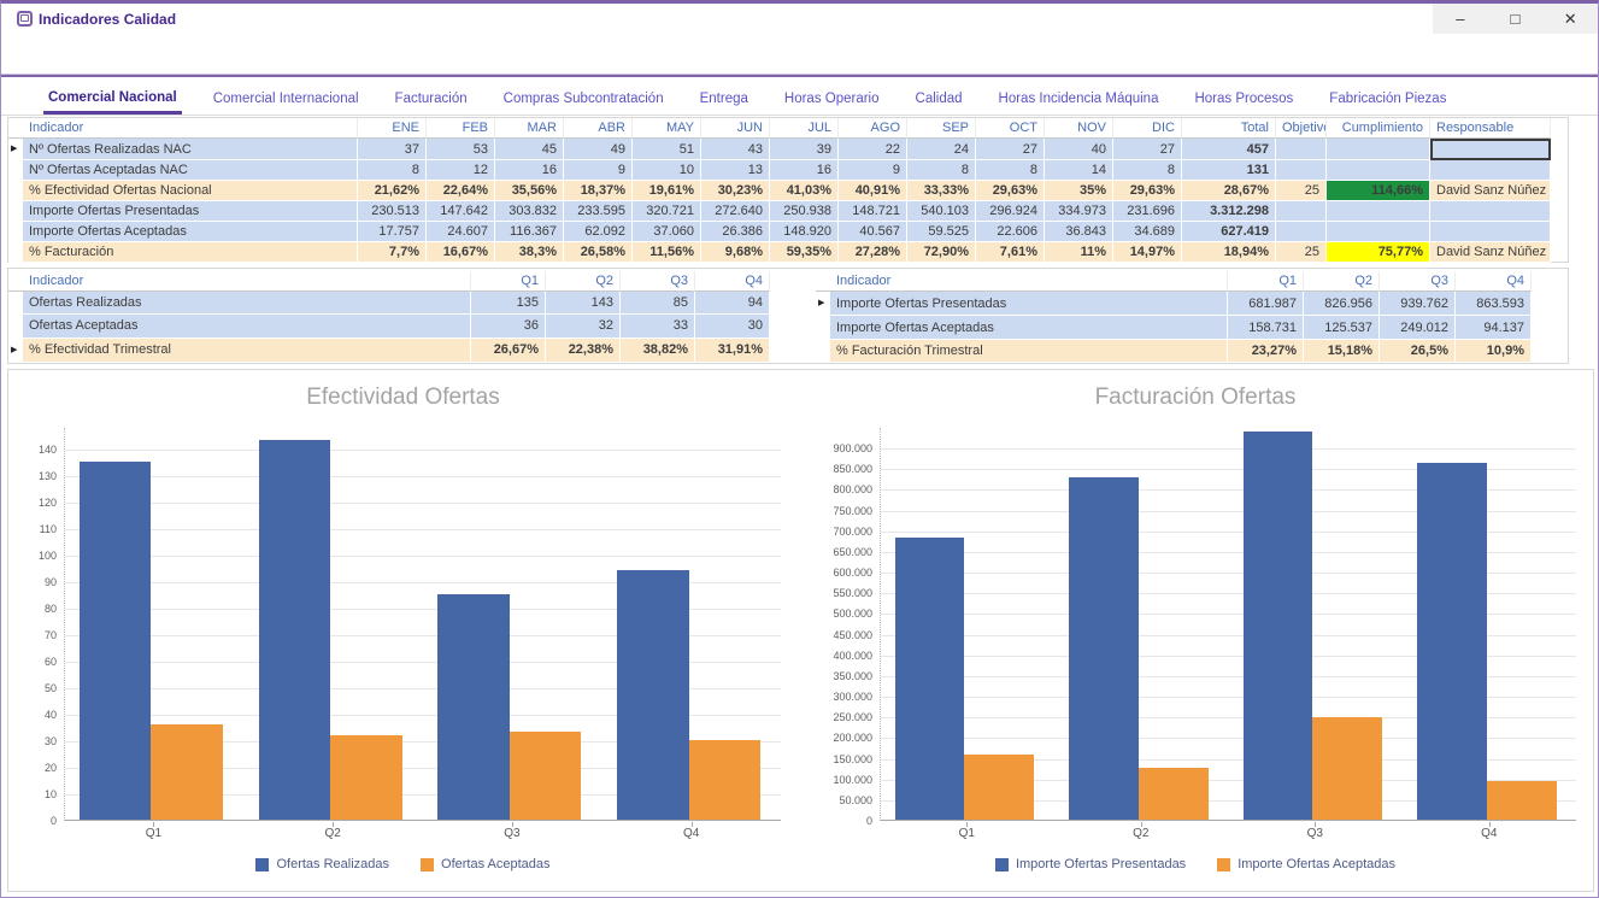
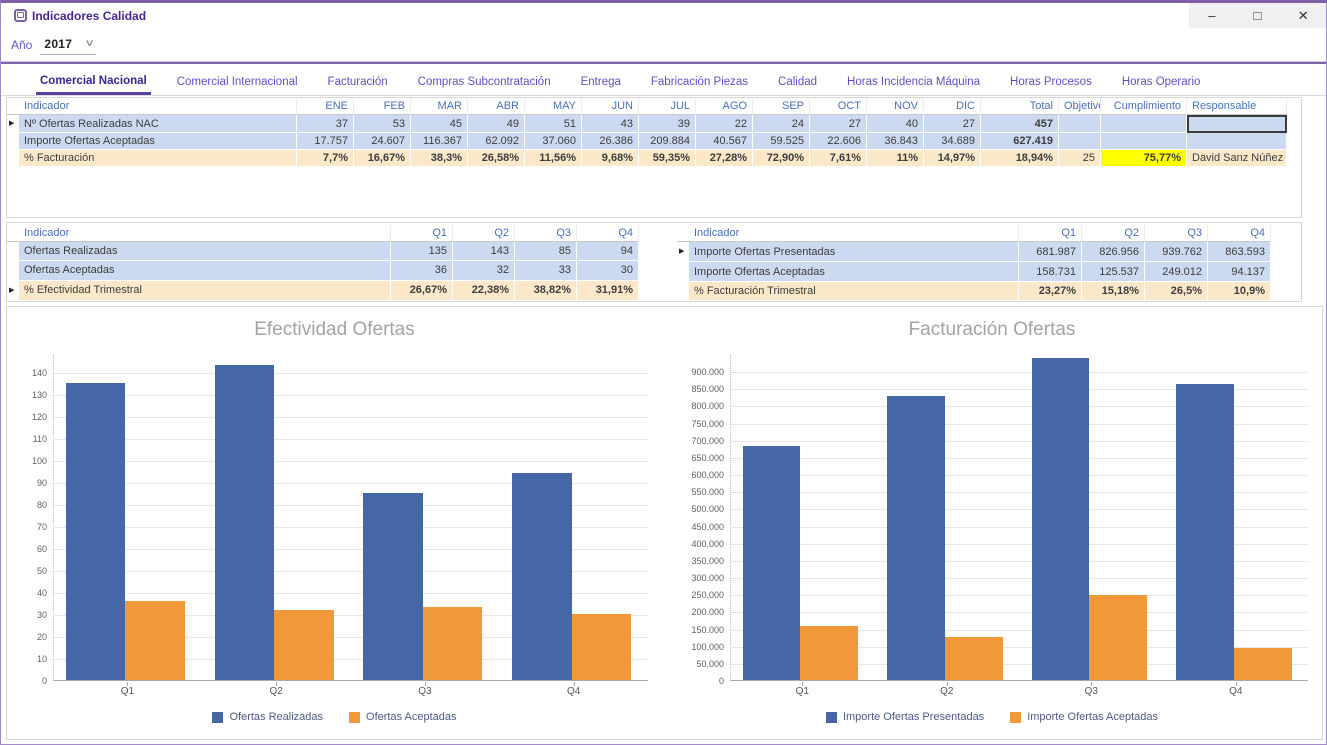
  Indicadores Calidad
  –
  □
  ✕
+ Año
+ 2017
+ ∨
  Comercial Nacional
  Comercial Internacional
  Facturación
  Compras Subcontratación
  Entrega
- Horas Operario
+ Fabricación Piezas
  Calidad
  Horas Incidencia Máquina
  Horas Procesos
- Fabricación Piezas
+ Horas Operario
  	Indicador	ENE	FEB	MAR	ABR	MAY	JUN	JUL	AGO	SEP	OCT	NOV	DIC	Total	Objetiv	Cumplimiento	Responsable
  	Nº Ofertas Realizadas NAC	37	53	45	49	51	43	39	22	24	27	40	27	457
- 	Nº Ofertas Aceptadas NAC	8	12	16	9	10	13	16	9	8	8	14	8	131
- 	% Efectividad Ofertas Nacional	21,62%	22,64%	35,56%	18,37%	19,61%	30,23%	41,03%	40,91%	33,33%	29,63%	35%	29,63%	28,67%	25	114,66%	David Sanz Núñez
- 	Importe Ofertas Presentadas	230.513	147.642	303.832	233.595	320.721	272.640	250.938	148.721	540.103	296.924	334.973	231.696	3.312.298
- 	Importe Ofertas Aceptadas	17.757	24.607	116.367	62.092	37.060	26.386	148.920	40.567	59.525	22.606	36.843	34.689	627.419
+ 	Importe Ofertas Aceptadas	17.757	24.607	116.367	62.092	37.060	26.386	209.884	40.567	59.525	22.606	36.843	34.689	627.419
  	% Facturación	7,7%	16,67%	38,3%	26,58%	11,56%	9,68%	59,35%	27,28%	72,90%	7,61%	11%	14,97%	18,94%	25	75,77%	David Sanz Núñez
  	Indicador	Q1	Q2	Q3	Q4
  	Ofertas Realizadas	135	143	85	94
  	Ofertas Aceptadas	36	32	33	30
  	% Efectividad Trimestral	26,67%	22,38%	38,82%	31,91%
  	Indicador	Q1	Q2	Q3	Q4
  	Importe Ofertas Presentadas	681.987	826.956	939.762	863.593
  	Importe Ofertas Aceptadas	158.731	125.537	249.012	94.137
  	% Facturación Trimestral	23,27%	15,18%	26,5%	10,9%
  Efectividad Ofertas
  0
  10
  20
  30
  40
  50
  60
  70
  80
  90
  100
  110
  120
  130
  140
  Q1
  Q2
  Q3
  Q4
  Ofertas Realizadas
  Ofertas Aceptadas
  Facturación Ofertas
  0
  50.000
  100.000
  150.000
  200.000
  250.000
  300.000
  350.000
  400.000
  450.000
  500.000
  550.000
  600.000
  650.000
  700.000
  750.000
  800.000
  850.000
  900.000
  Q1
  Q2
  Q3
  Q4
  Importe Ofertas Presentadas
  Importe Ofertas Aceptadas
